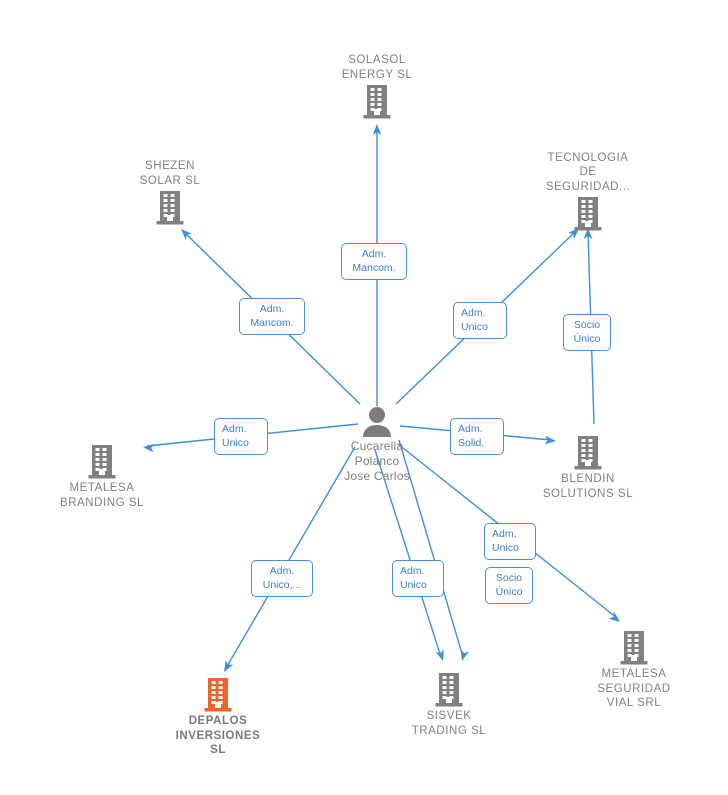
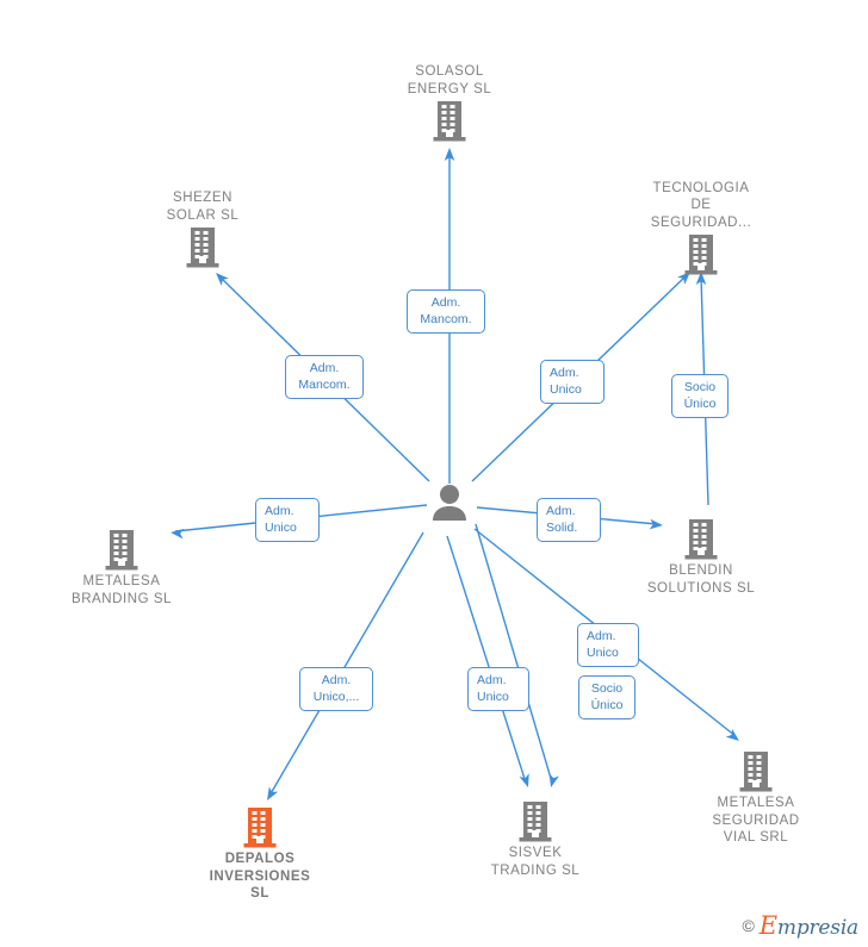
  SOLASOL
  ENERGY SL
  SHEZEN
  SOLAR SL
  TECNOLOGIA
  DE
  SEGURIDAD...
  METALESA
  BRANDING SL
  BLENDIN
  SOLUTIONS SL
  DEPALOS
  INVERSIONES
  SL
  SISVEK
  TRADING SL
  METALESA
  SEGURIDAD
  VIAL SRL
- Cucarella
- Polanco
- Jose Carlos
  Adm.
  Mancom.
  Adm.
  Mancom.
  Adm.
  Unico
  Adm.
  Unico
  Adm.
  Solid.
  Socio
  Único
  Adm.
  Unico,...
  Adm.
  Unico
  Adm.
  Unico
  Socio
  Único
+ ©
+ Empresia
